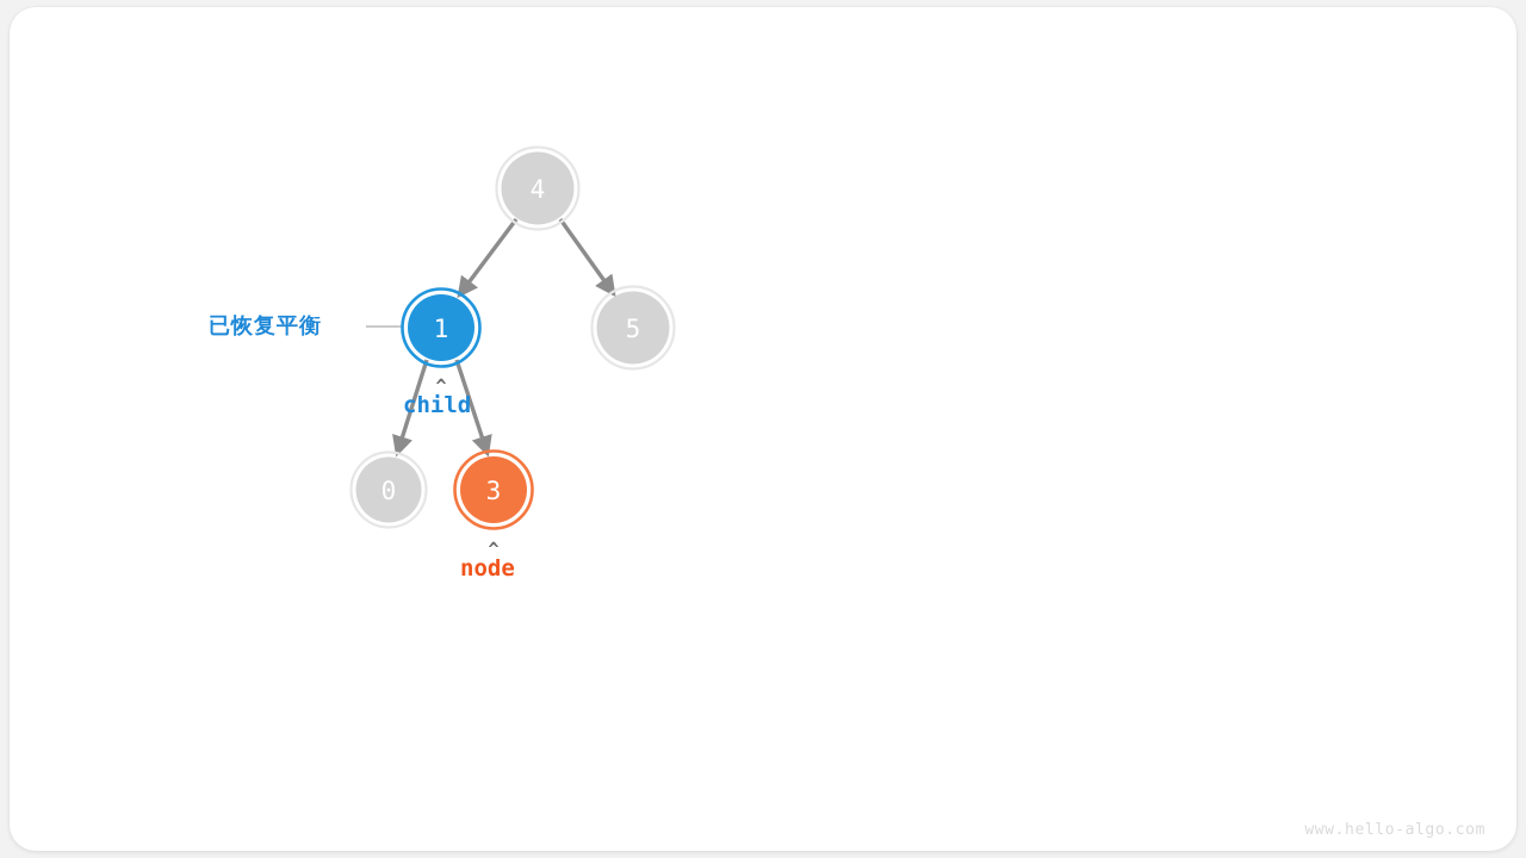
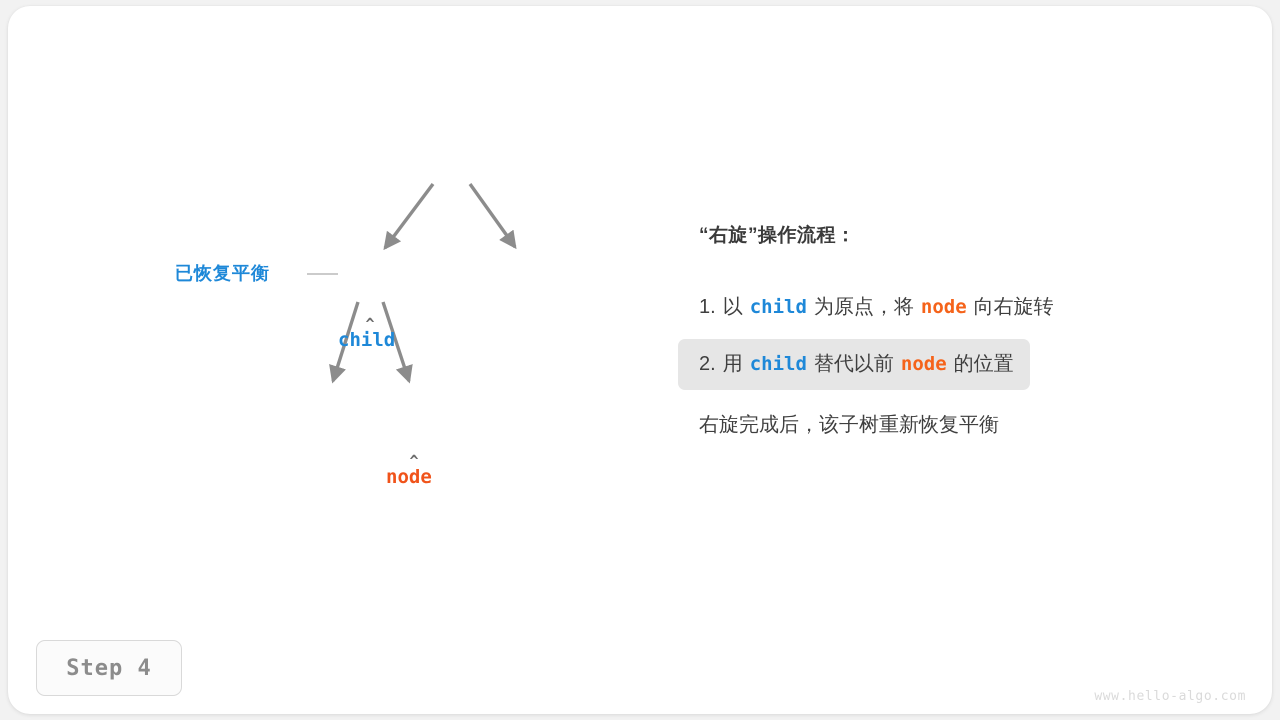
- 4
- 5
- 0
- 1
- 3
  ^
  ^
  已恢复平衡
  child
  node
+ “右旋”操作流程：
+ 1. 以 child 为原点，将 node 向右旋转
+ 2. 用 child 替代以前 node 的位置
+ 右旋完成后，该子树重新恢复平衡
+ Step 4
  www.hello-algo.com
